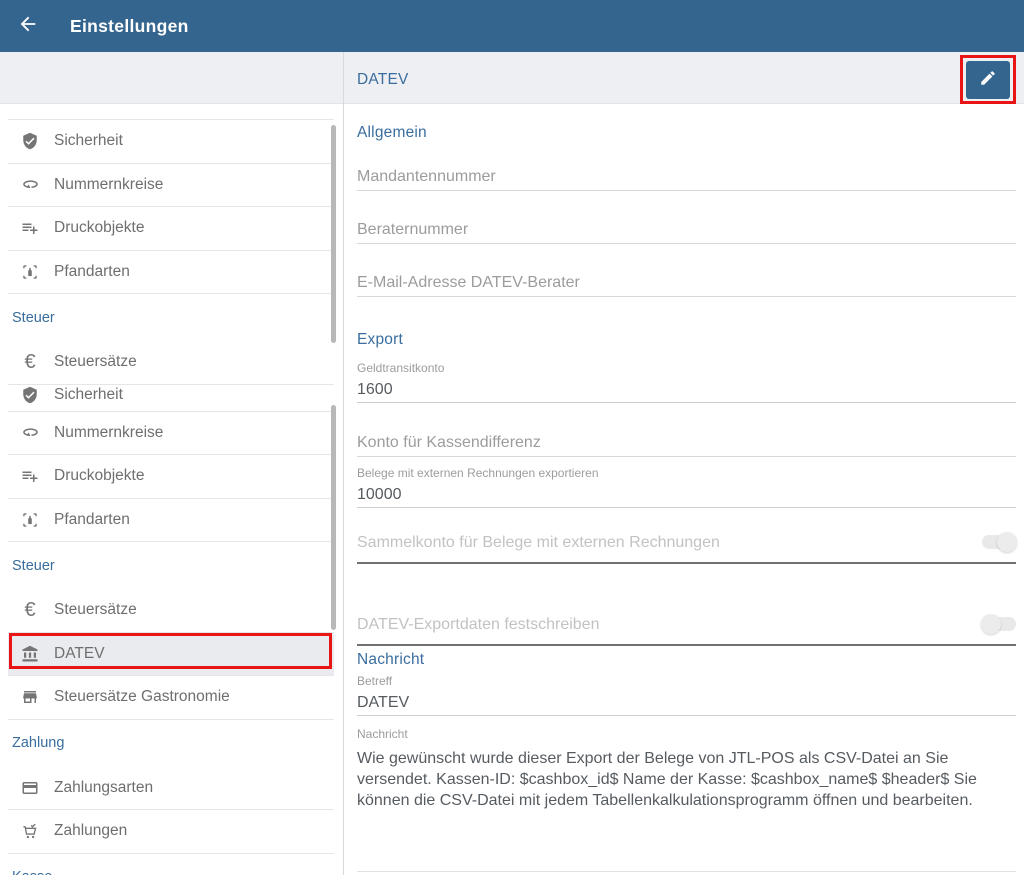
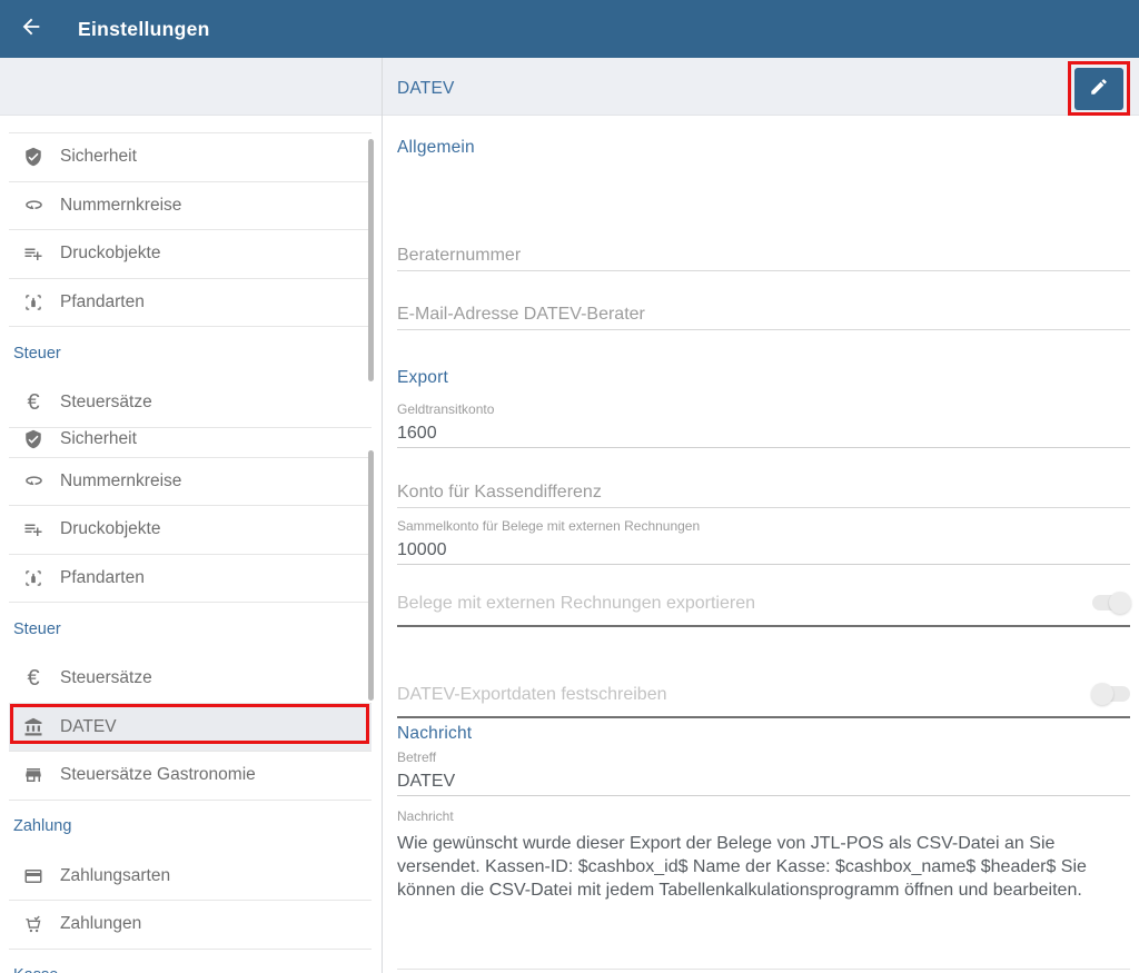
  Einstellungen
  DATEV
  Sicherheit
  Nummernkreise
  Druckobjekte
  Pfandarten
  Steuer
  €
  Steuersätze
  Sicherheit
  Nummernkreise
  Druckobjekte
  Pfandarten
  Steuer
  €
  Steuersätze
  DATEV
  Steuersätze Gastronomie
  Zahlung
  Zahlungsarten
  Zahlungen
  Allgemein
- Mandantennummer
  Beraternummer
  E-Mail-Adresse DATEV-Berater
  Export
  Geldtransitkonto
  1600
  Konto für Kassendifferenz
- Belege mit externen Rechnungen exportieren
+ Sammelkonto für Belege mit externen Rechnungen
  10000
- Sammelkonto für Belege mit externen Rechnungen
+ Belege mit externen Rechnungen exportieren
  DATEV-Exportdaten festschreiben
  Nachricht
  Betreff
  DATEV
  Nachricht
  Wie gewünscht wurde dieser Export der Belege von JTL-POS als CSV-Datei an Sie versendet. Kassen-ID: $cashbox_id$ Name der Kasse: $cashbox_name$ $header$ Sie können die CSV-Datei mit jedem Tabellenkalkulationsprogramm öffnen und bearbeiten.
